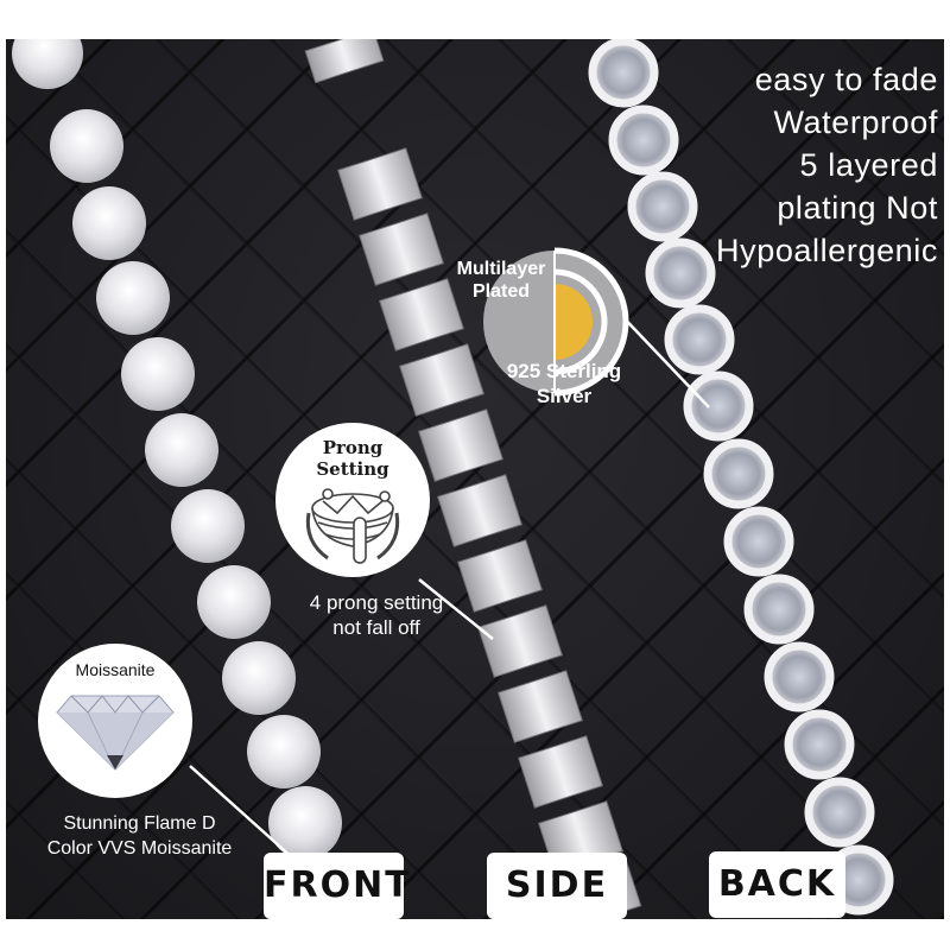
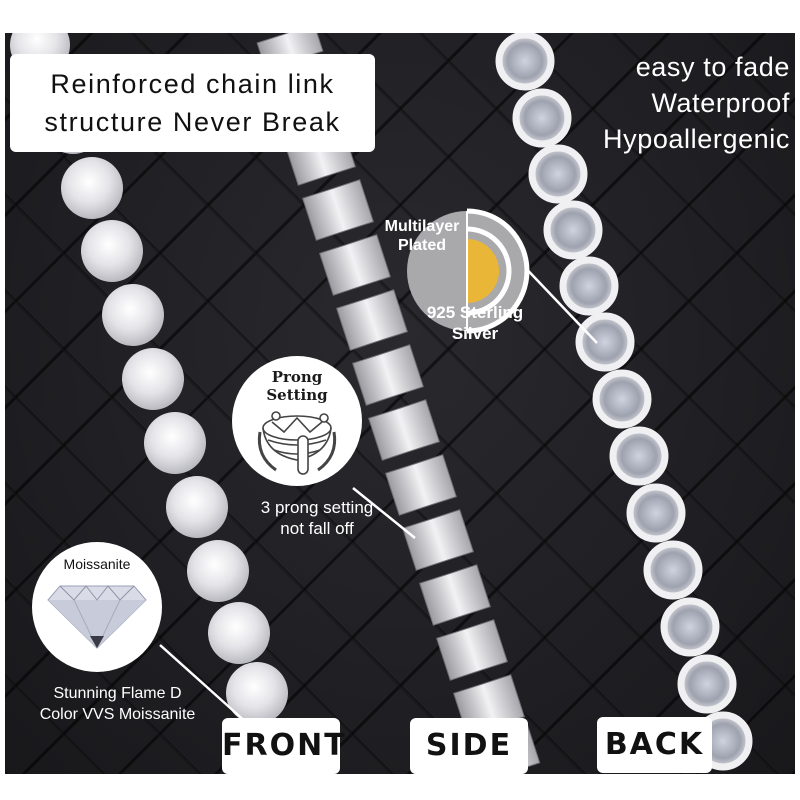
+ Reinforced chain link
+ structure Never Break
  easy to fade
  Waterproof
- 5 layered
- plating Not
  Hypoallergenic
  Multilayer
  Plated
  925 Sterling
  Silver
  Prong
  Setting
- 4 prong setting
+ 3 prong setting
  not fall off
  Moissanite
  Stunning Flame D
  Color VVS Moissanite
  FRONT
  SIDE
  BACK
